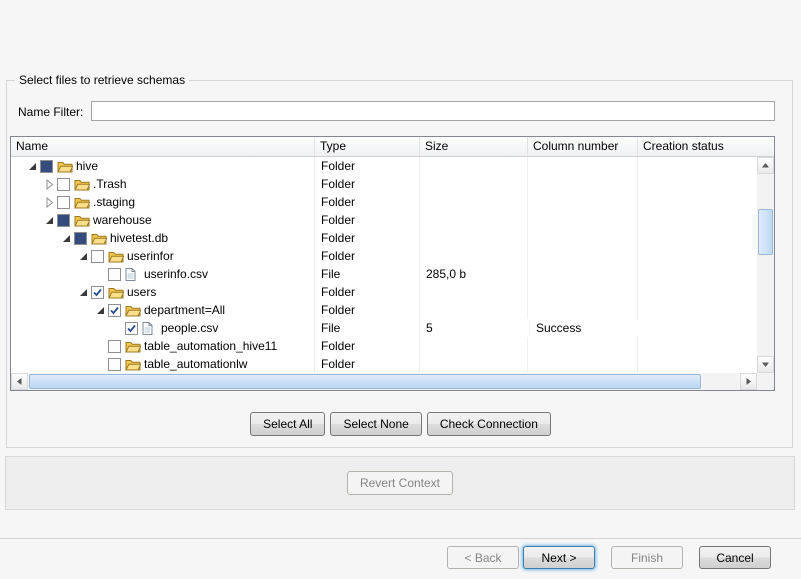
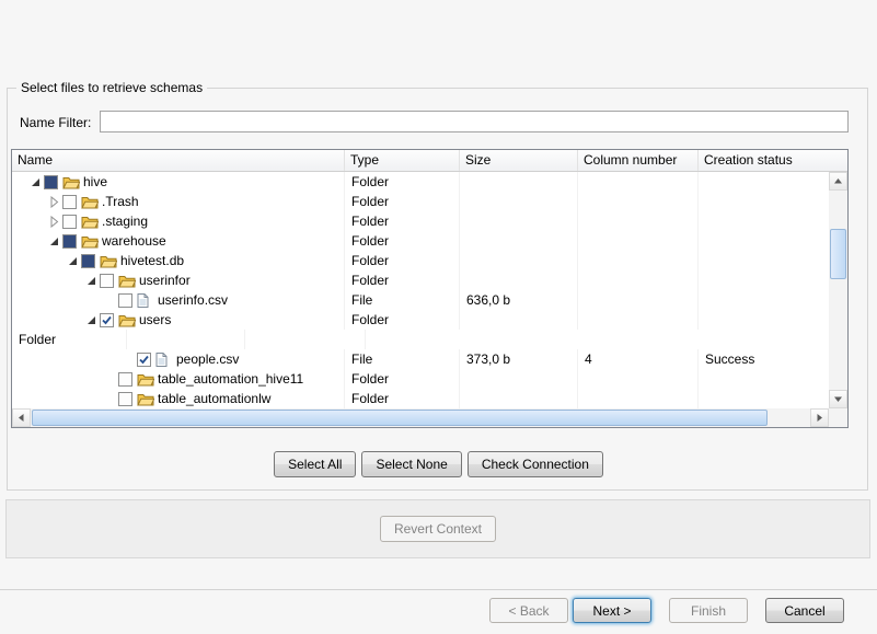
  Select files to retrieve schemas
  Name Filter:
  Name
  Type
  Size
  Column number
  Creation status
  hive
  Folder
  .Trash
  Folder
  .staging
  Folder
  warehouse
  Folder
  hivetest.db
  Folder
  userinfor
  Folder
  userinfo.csv
  File
- 285,0 b
+ 636,0 b
  users
  Folder
- department=All
  Folder
  people.csv
  File
+ 373,0 b
- 5
+ 4
  Success
  table_automation_hive11
  Folder
  table_automationlw
  Folder
  Select All
  Select None
  Check Connection
  Revert Context
  < Back
  Next >
  Finish
  Cancel
